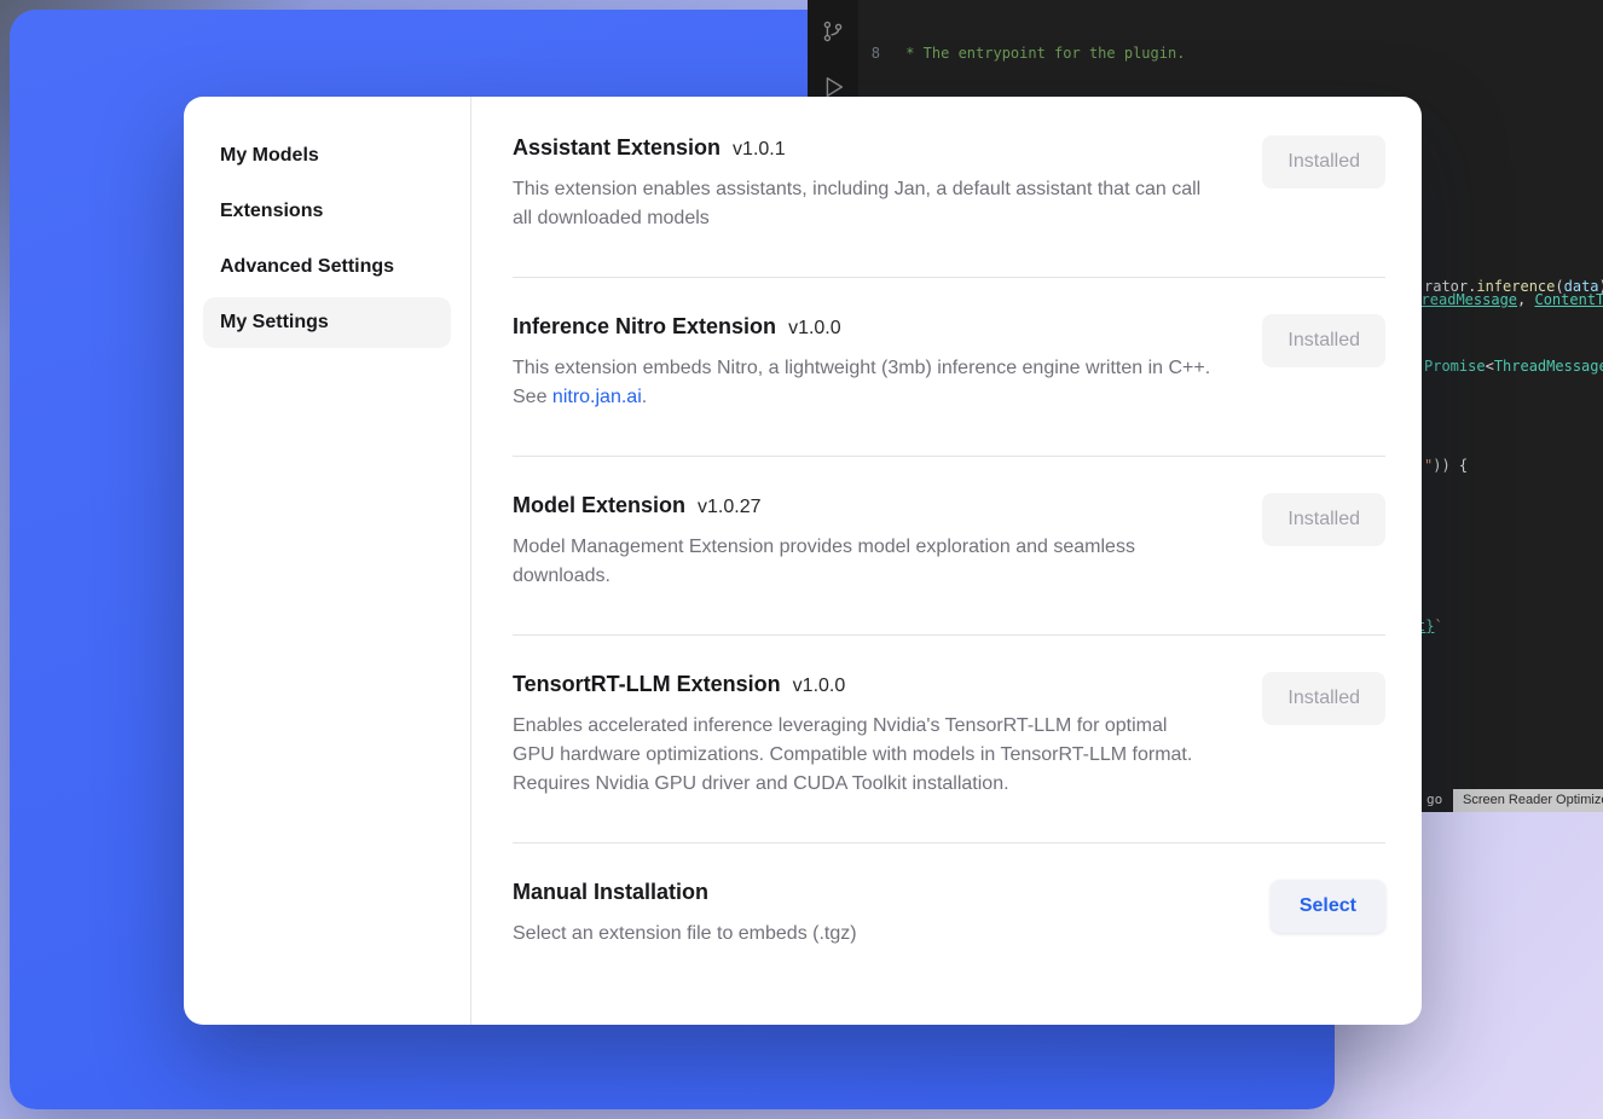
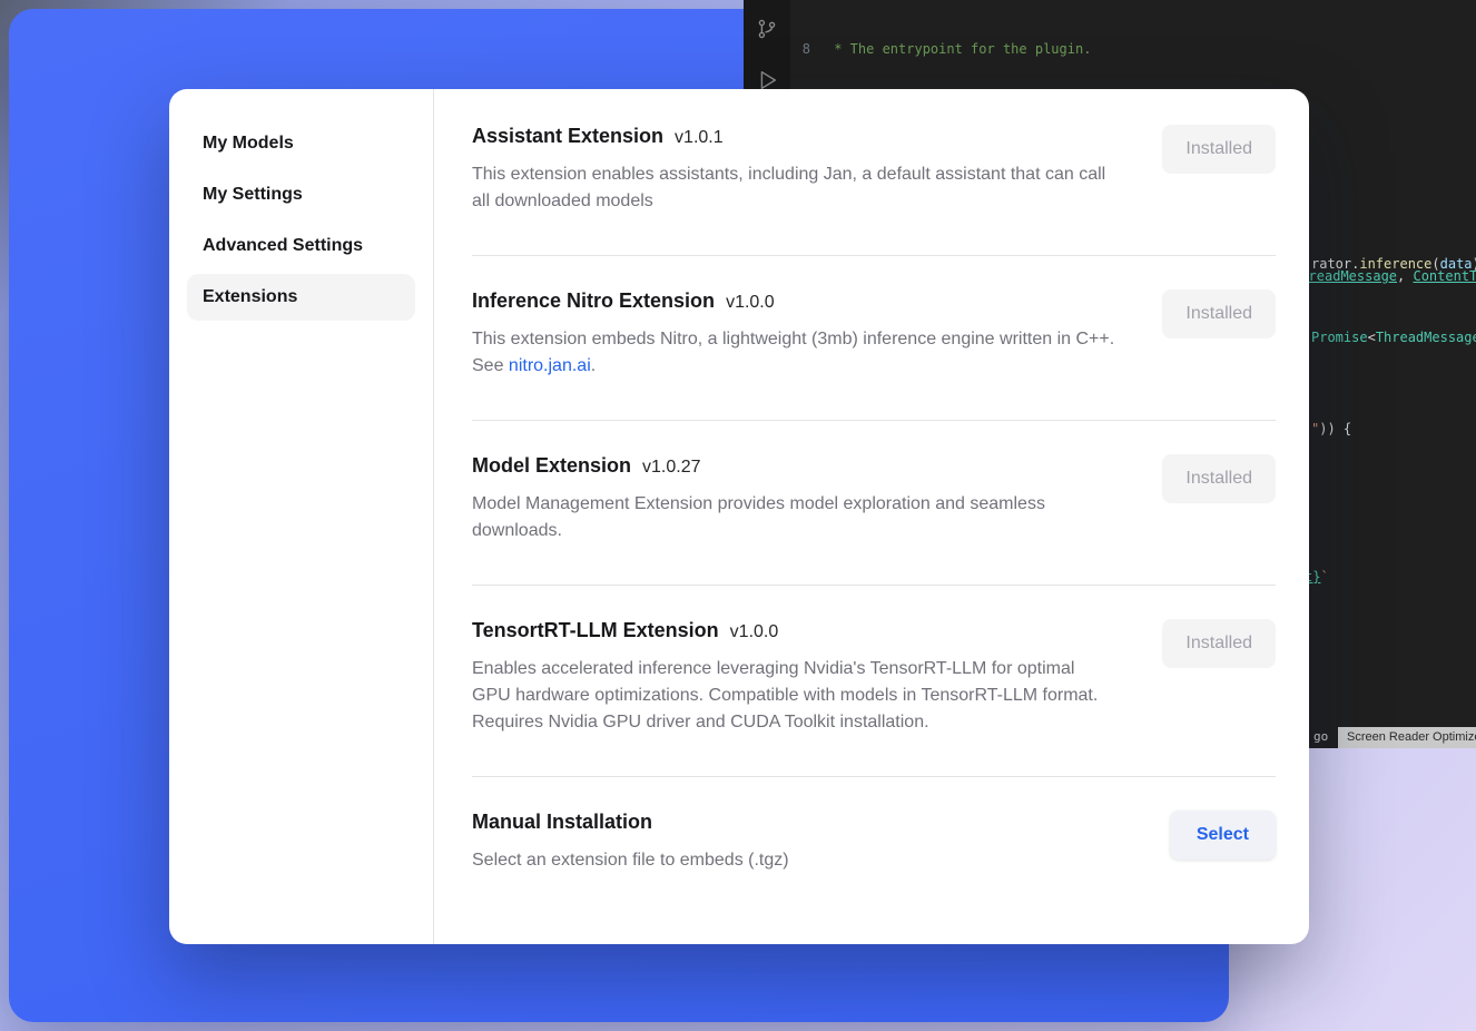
  8
  * The entrypoint for the plugin.
  rator.inference(data
  Promise<ThreadMessag
  ")) {
  go
  Screen Reader Optimiz
  My Models
- Extensions
+ My Settings
  Advanced Settings
- My Settings
+ Extensions
  Assistant Extension
  v1.0.1
  This extension enables assistants, including Jan, a default assistant that can call all downloaded models
  Installed
  Inference Nitro Extension
  v1.0.0
  This extension embeds Nitro, a lightweight (3mb) inference engine written in C++. See nitro.jan.ai.
  Installed
  Model Extension
  v1.0.27
  Model Management Extension provides model exploration and seamless downloads.
  Installed
  TensortRT-LLM Extension
  v1.0.0
  Enables accelerated inference leveraging Nvidia's TensorRT-LLM for optimal GPU hardware optimizations. Compatible with models in TensorRT-LLM format. Requires Nvidia GPU driver and CUDA Toolkit installation.
  Installed
  Manual Installation
  Select an extension file to embeds (.tgz)
  Select
